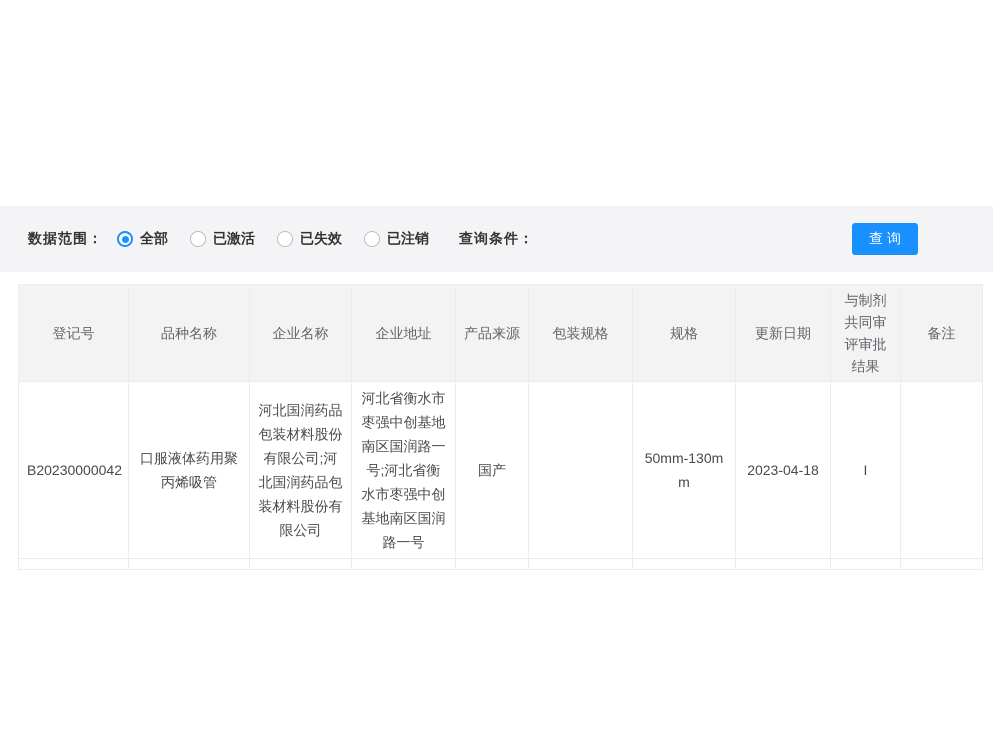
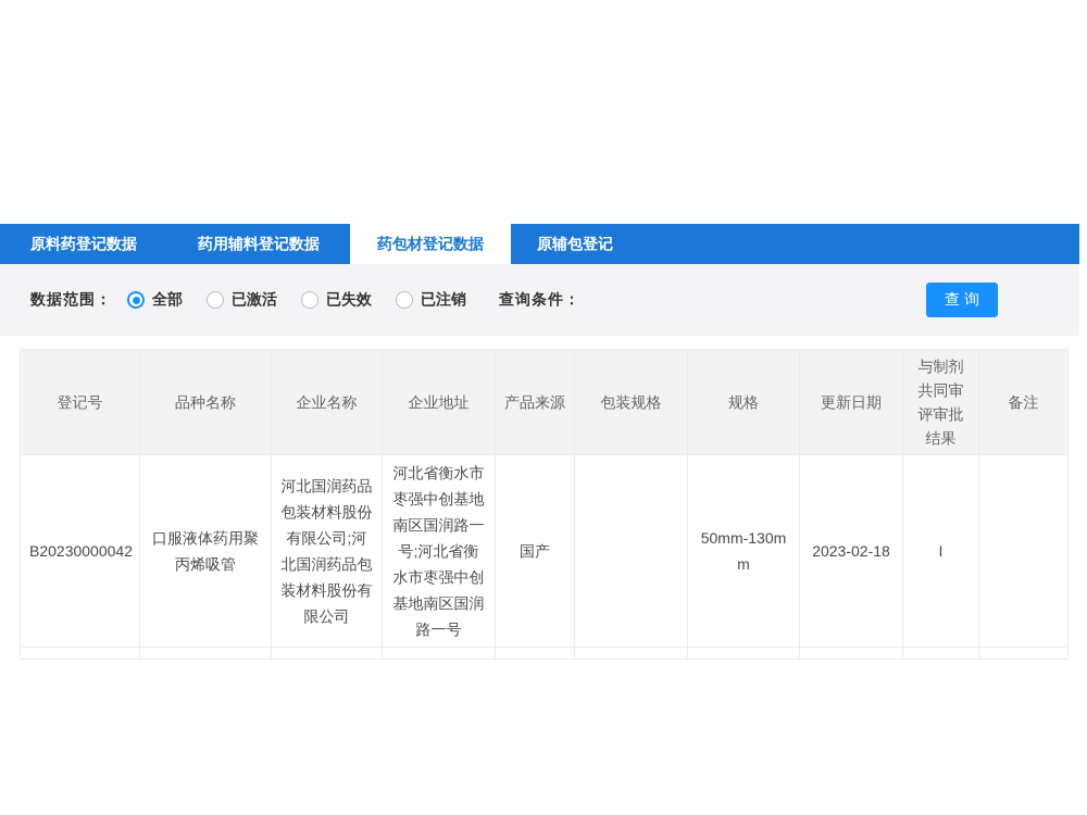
+ 原料药登记数据
+ 药用辅料登记数据
+ 药包材登记数据
+ 原辅包登记
  数据范围：
  全部
  已激活
  已失效
  已注销
  查询条件：
  查询
  登记号	品种名称	企业名称	企业地址	产品来源	包装规格	规格	更新日期	与制剂共同审评审批结果	备注
- B20230000042	口服液体药用聚丙烯吸管	河北国润药品包装材料股份有限公司;河北国润药品包装材料股份有限公司	河北省衡水市枣强中创基地南区国润路一号;河北省衡水市枣强中创基地南区国润路一号	国产		50mm-130mm	2023-04-18	I
+ B20230000042	口服液体药用聚丙烯吸管	河北国润药品包装材料股份有限公司;河北国润药品包装材料股份有限公司	河北省衡水市枣强中创基地南区国润路一号;河北省衡水市枣强中创基地南区国润路一号	国产		50mm-130mm	2023-02-18	I
